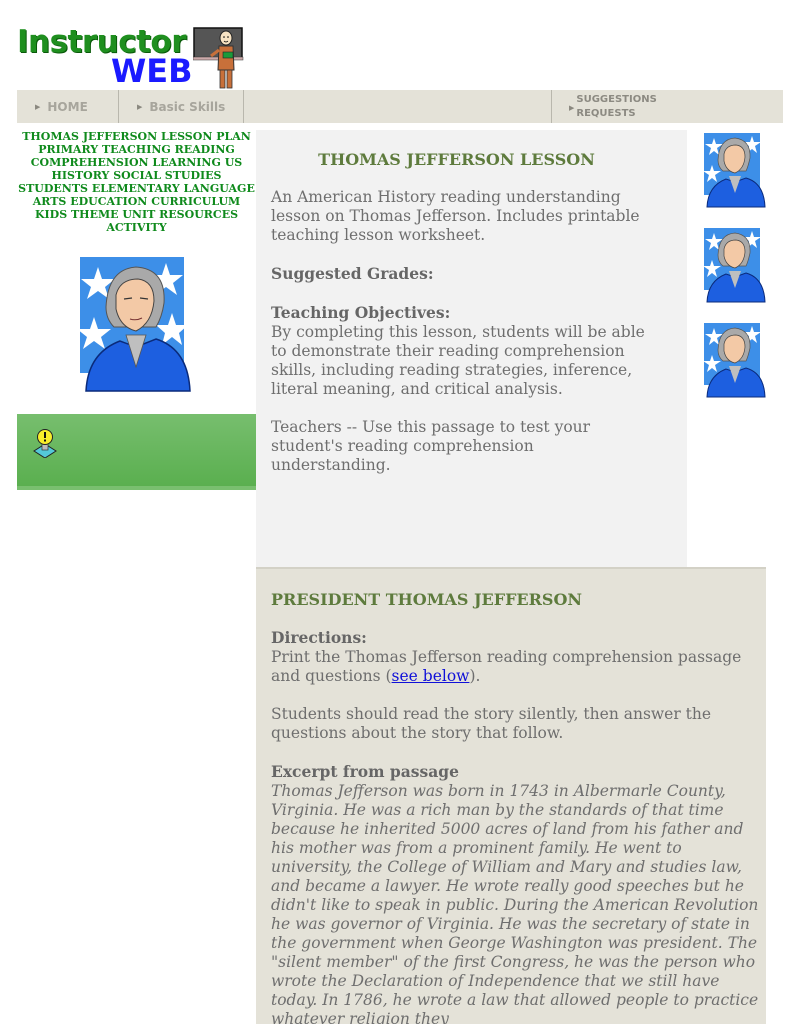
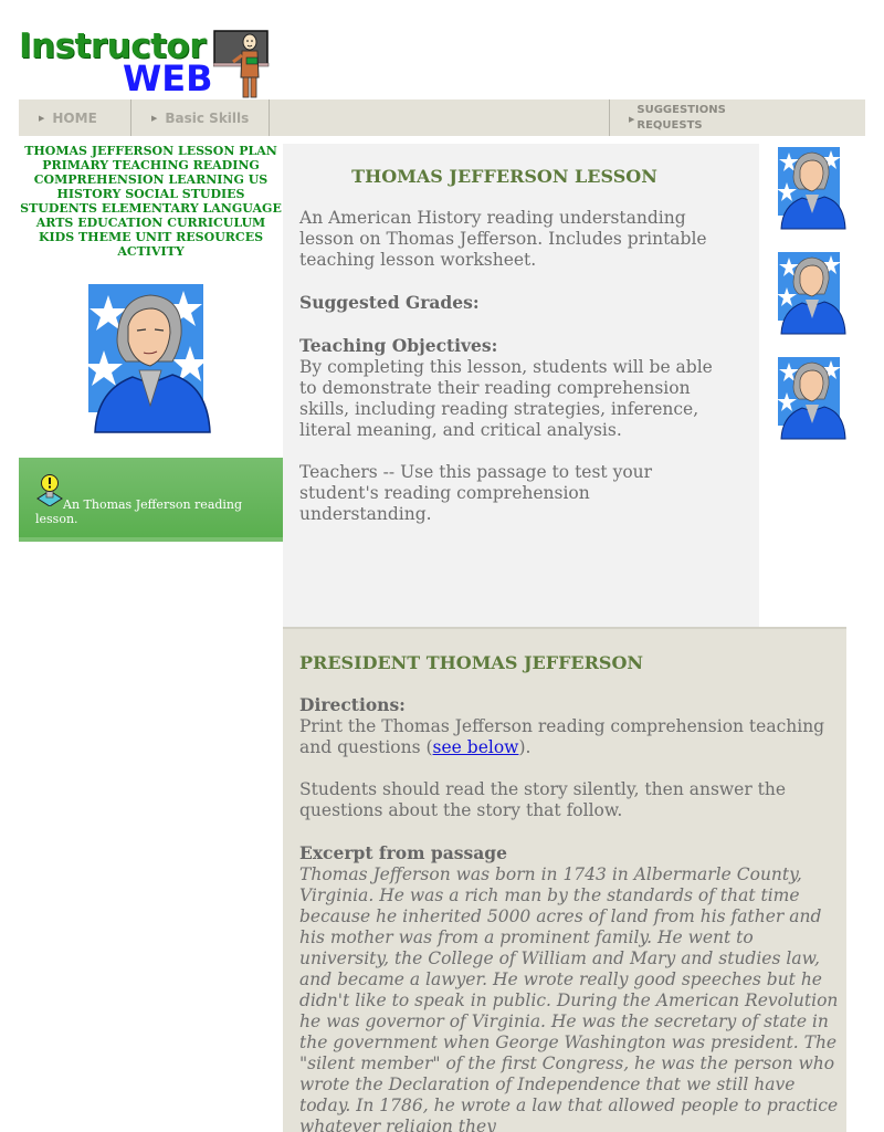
  Instructor
  WEB
  ▶
  HOME
  ▶
  Basic Skills
  ▶
  SUGGESTIONS
  REQUESTS
  THOMAS JEFFERSON LESSON PLAN PRIMARY TEACHING READING COMPREHENSION LEARNING US HISTORY SOCIAL STUDIES STUDENTS ELEMENTARY LANGUAGE ARTS EDUCATION CURRICULUM KIDS THEME UNIT RESOURCES ACTIVITY
+ An Thomas Jefferson reading lesson.
  THOMAS JEFFERSON LESSON
  An American History reading understanding lesson on Thomas Jefferson. Includes printable teaching lesson worksheet.
  Suggested Grades:
  Teaching Objectives:
  By completing this lesson, students will be able to demonstrate their reading comprehension skills, including reading strategies, inference, literal meaning, and critical analysis.
  Teachers -- Use this passage to test your student's reading comprehension understanding.
  PRESIDENT THOMAS JEFFERSON
  Directions:
- Print the Thomas Jefferson reading comprehension passage and questions (see below).
+ Print the Thomas Jefferson reading comprehension teaching and questions (see below).
  Students should read the story silently, then answer the questions about the story that follow.
  Excerpt from passage
  Thomas Jefferson was born in 1743 in Albermarle County, Virginia. He was a rich man by the standards of that time because he inherited 5000 acres of land from his father and his mother was from a prominent family. He went to university, the College of William and Mary and studies law, and became a lawyer. He wrote really good speeches but he didn't like to speak in public. During the American Revolution he was governor of Virginia. He was the secretary of state in the government when George Washington was president. The "silent member" of the first Congress, he was the person who wrote the Declaration of Independence that we still have today. In 1786, he wrote a law that allowed people to practice whatever religion they
